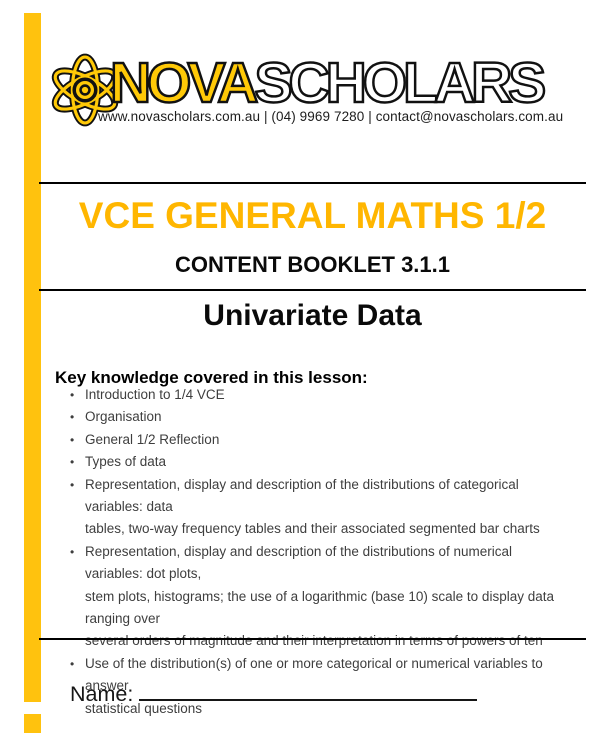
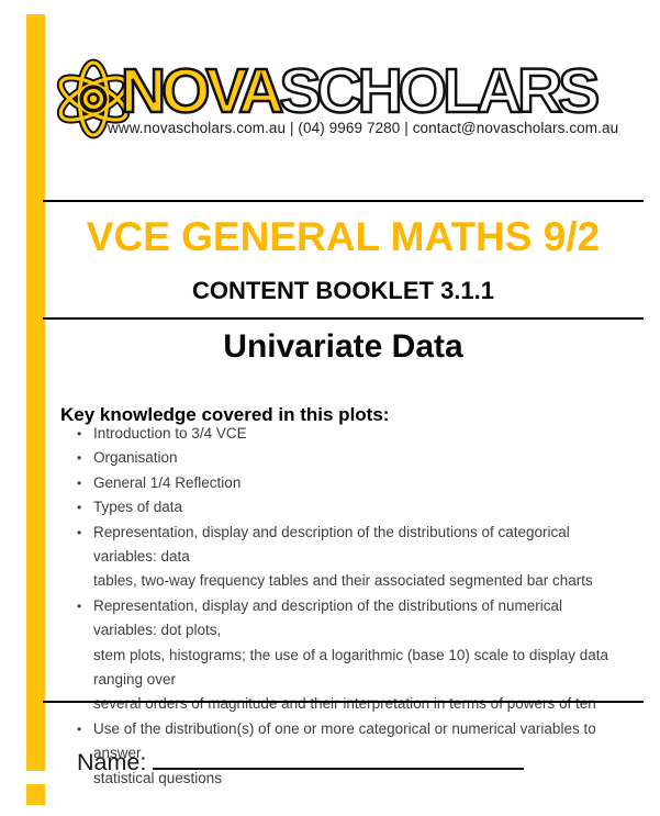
  NOVASCHOLARS
  www.novascholars.com.au | (04) 9969 7280 | contact@novascholars.com.au
- VCE GENERAL MATHS 1/2
+ VCE GENERAL MATHS 9/2
  CONTENT BOOKLET 3.1.1
  Univariate Data
- Key knowledge covered in this lesson:
+ Key knowledge covered in this plots:
- Introduction to 1/4 VCE
+ Introduction to 3/4 VCE
  Organisation
- General 1/2 Reflection
+ General 1/4 Reflection
  Types of data
  Representation, display and description of the distributions of categorical variables: data
  tables, two-way frequency tables and their associated segmented bar charts
  Representation, display and description of the distributions of numerical variables: dot plots,
  stem plots, histograms; the use of a logarithmic (base 10) scale to display data ranging over
  several orders of magnitude and their interpretation in terms of powers of ten
  Use of the distribution(s) of one or more categorical or numerical variables to answer
  statistical questions
  Name:
